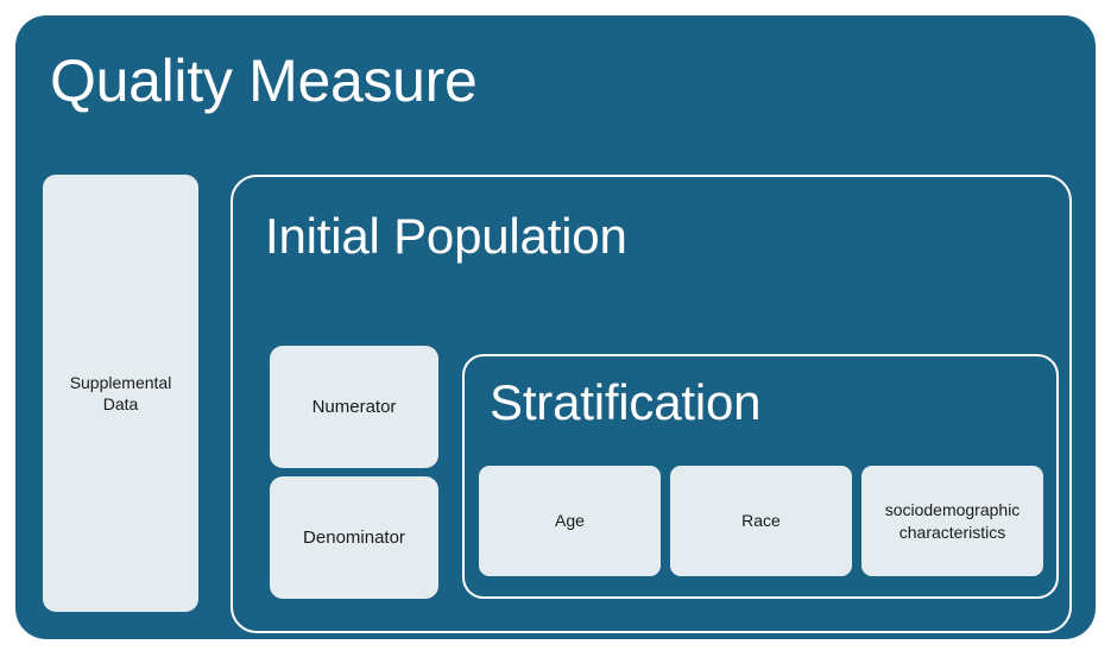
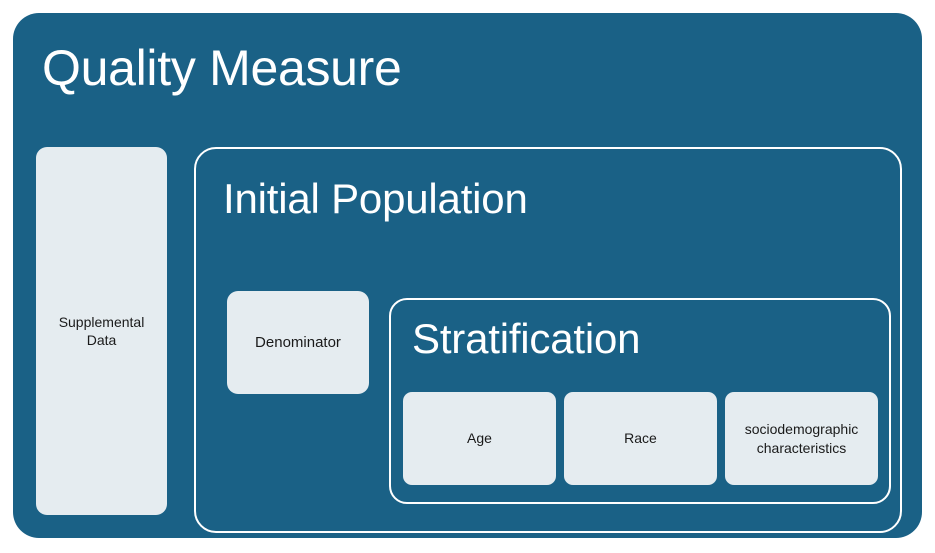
  Quality Measure
  Supplemental Data
  Initial Population
- Numerator
  Denominator
  Stratification
  Age
  Race
  sociodemographic characteristics
